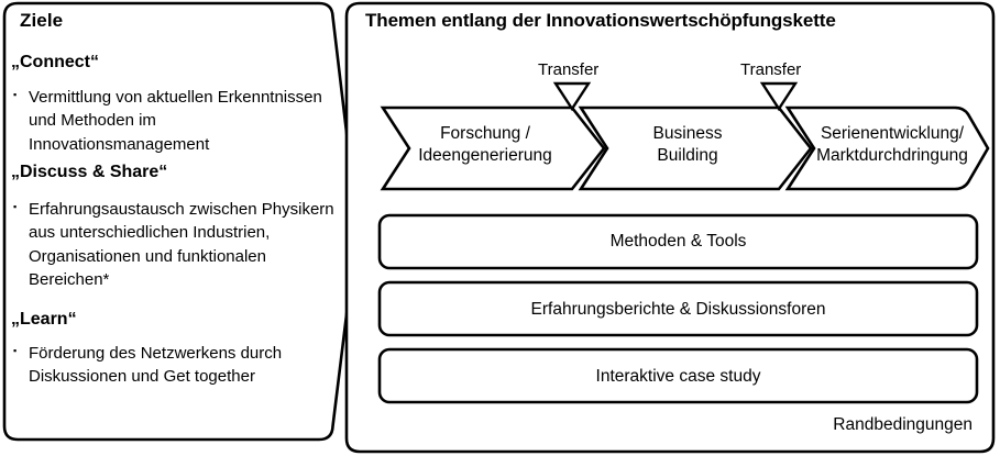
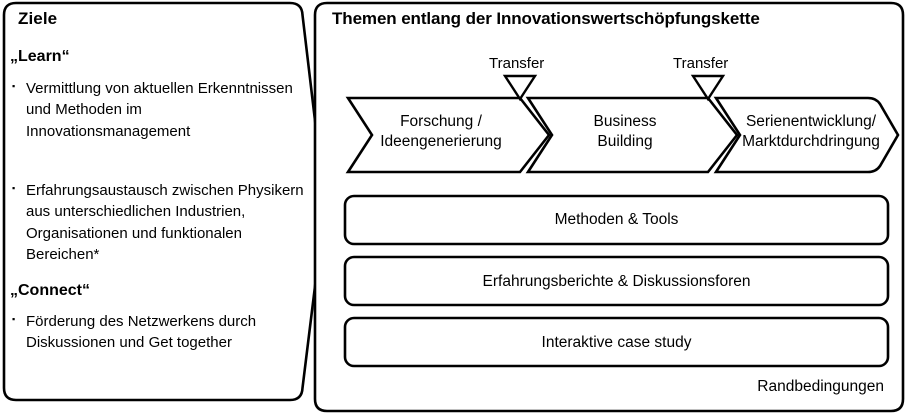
  Ziele
- „Connect“
+ „Learn“
  ▪
  Vermittlung von aktuellen Erkenntnissen und Methoden im Innovationsmanagement
- „Discuss & Share“
  ▪
  Erfahrungsaustausch zwischen Physikern aus unterschiedlichen Industrien, Organisationen und funktionalen Bereichen*
- „Learn“
+ „Connect“
  ▪
  Förderung des Netzwerkens durch Diskussionen und Get together
  Themen entlang der Innovationswertschöpfungskette
  Transfer
  Transfer
  Forschung /
  Ideengenerierung
  Business
  Building
  Serienentwicklung/
  Marktdurchdringung
  Methoden & Tools
  Erfahrungsberichte & Diskussionsforen
  Interaktive case study
  Randbedingungen
